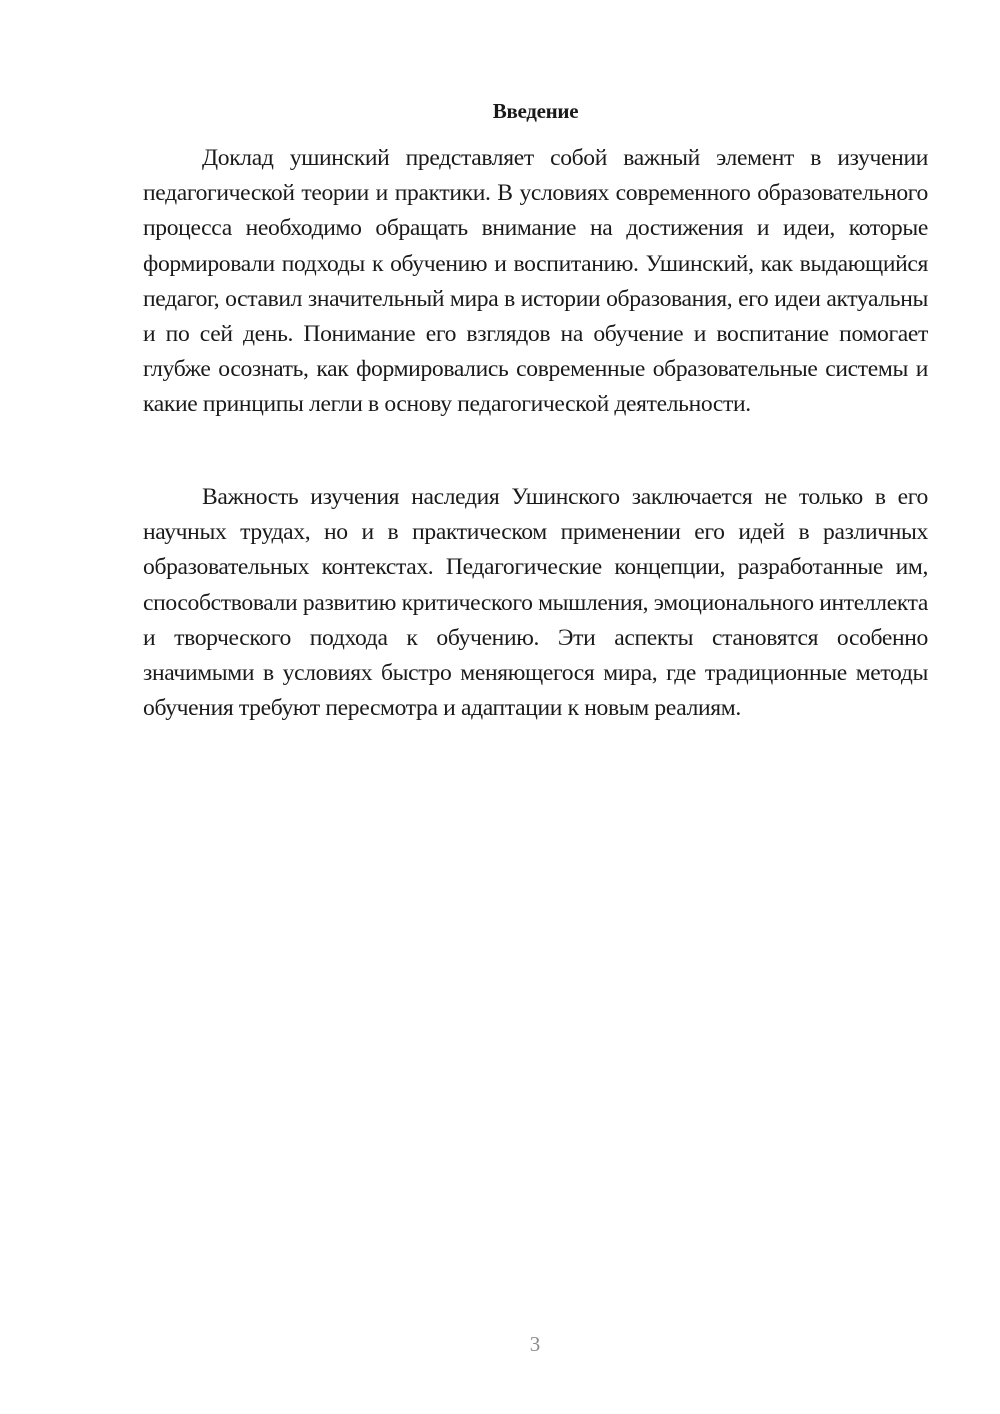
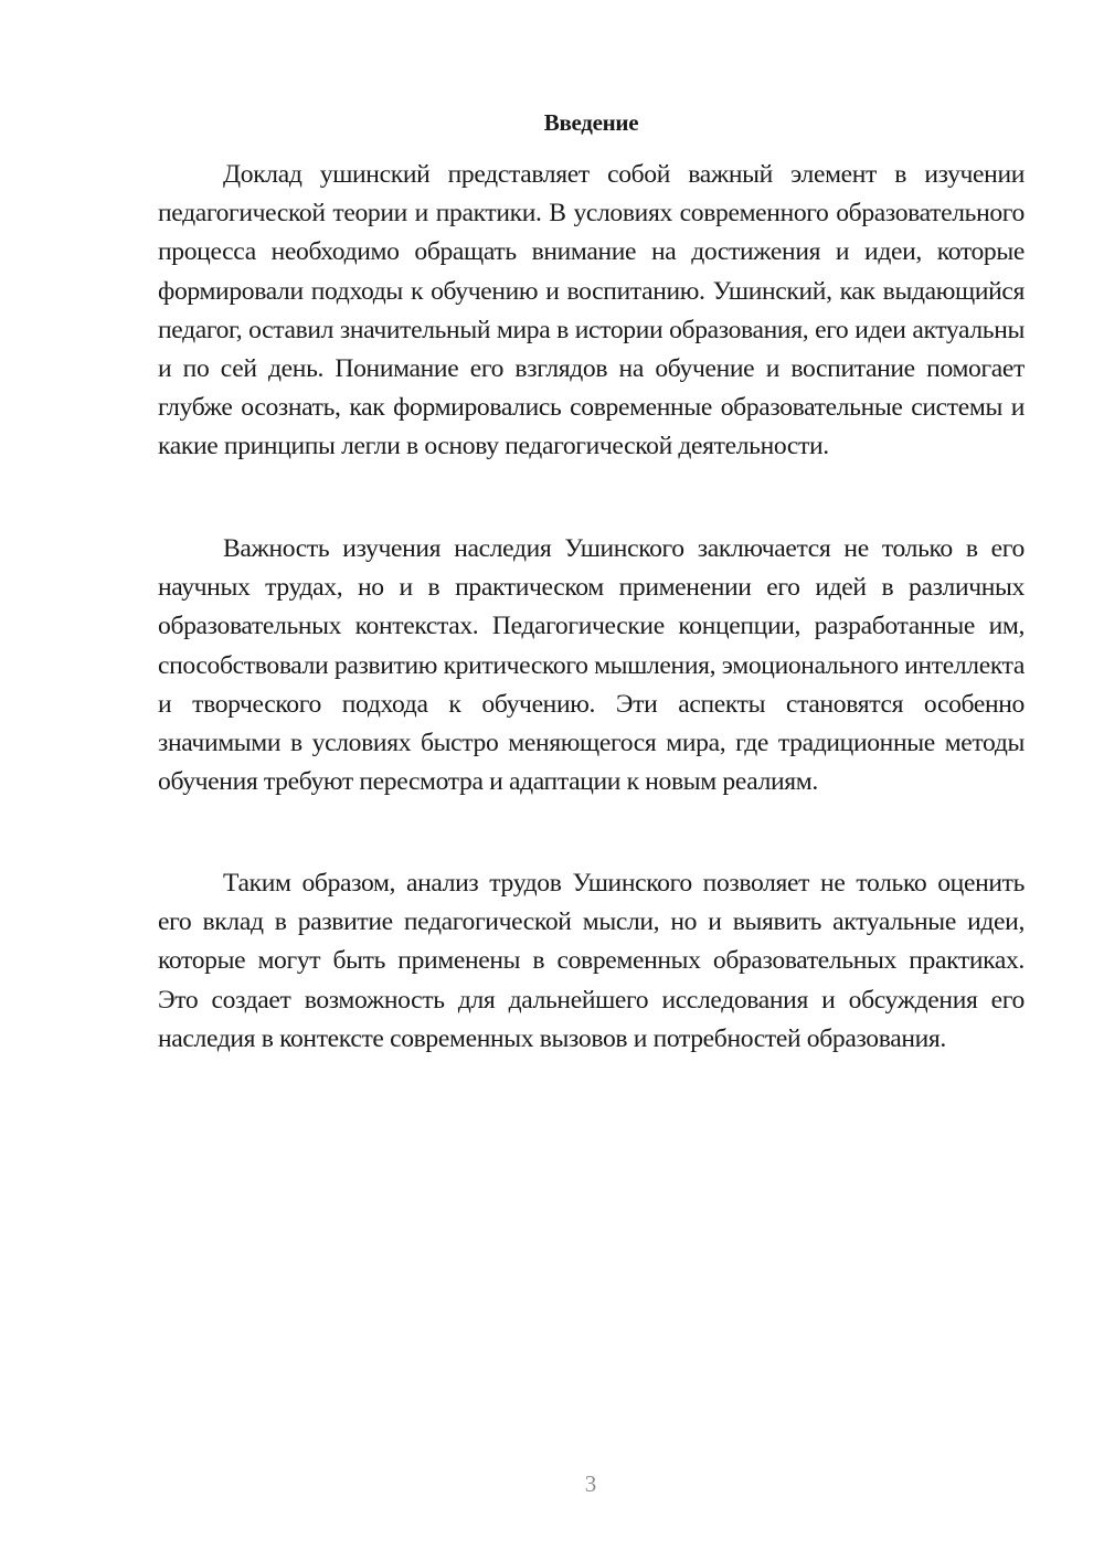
  Введение
  Доклад ушинский представляет собой важный элемент в изучении педагогической теории и практики. В условиях современного образовательного процесса необходимо обращать внимание на достижения и идеи, которые формировали подходы к обучению и воспитанию. Ушинский, как выдающийся педагог, оставил значительный мира в истории образования, его идеи актуальны и по сей день. Понимание его взглядов на обучение и воспитание помогает глубже осознать, как формировались современные образовательные системы и какие принципы легли в основу педагогической деятельности.
  Важность изучения наследия Ушинского заключается не только в его научных трудах, но и в практическом применении его идей в различных образовательных контекстах. Педагогические концепции, разработанные им, способствовали развитию критического мышления, эмоционального интеллекта и творческого подхода к обучению. Эти аспекты становятся особенно значимыми в условиях быстро меняющегося мира, где традиционные методы обучения требуют пересмотра и адаптации к новым реалиям.
+ Таким образом, анализ трудов Ушинского позволяет не только оценить его вклад в развитие педагогической мысли, но и выявить актуальные идеи, которые могут быть применены в современных образовательных практиках. Это создает возможность для дальнейшего исследования и обсуждения его наследия в контексте современных вызовов и потребностей образования.
  3
